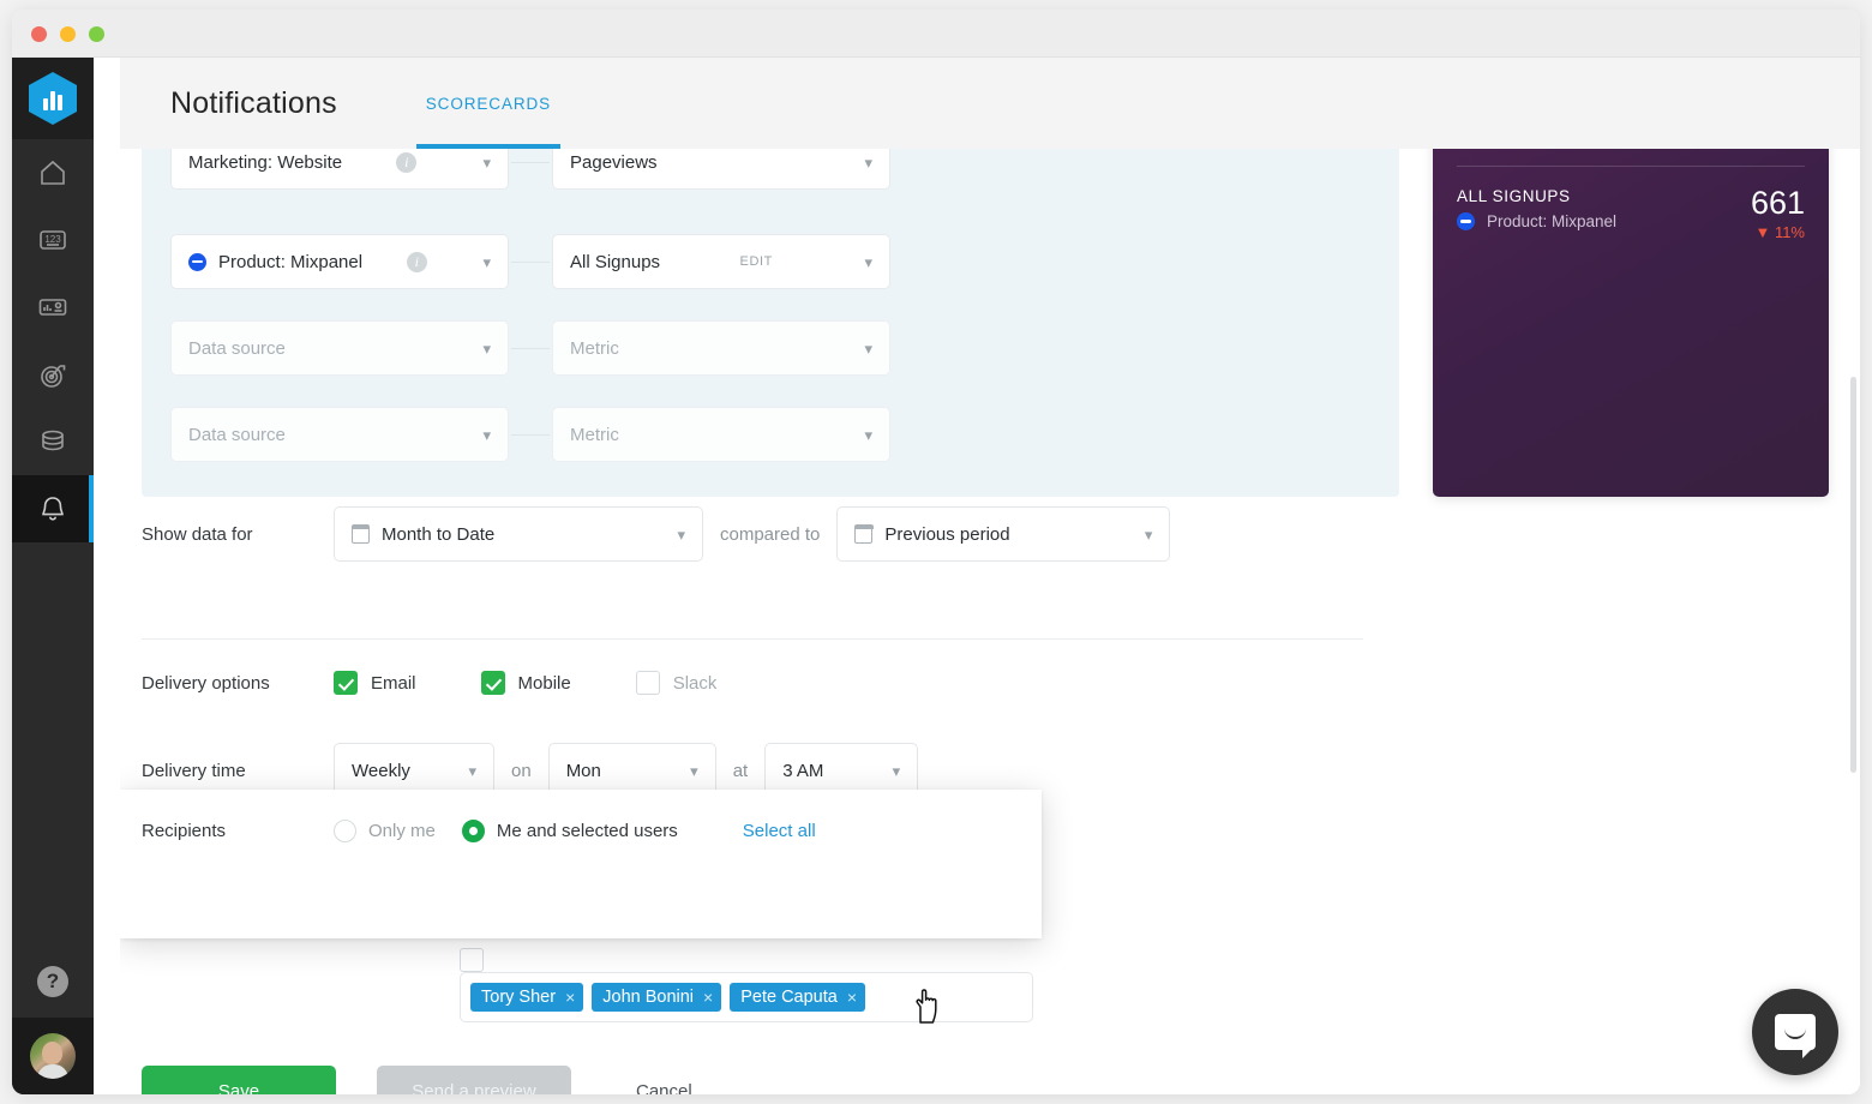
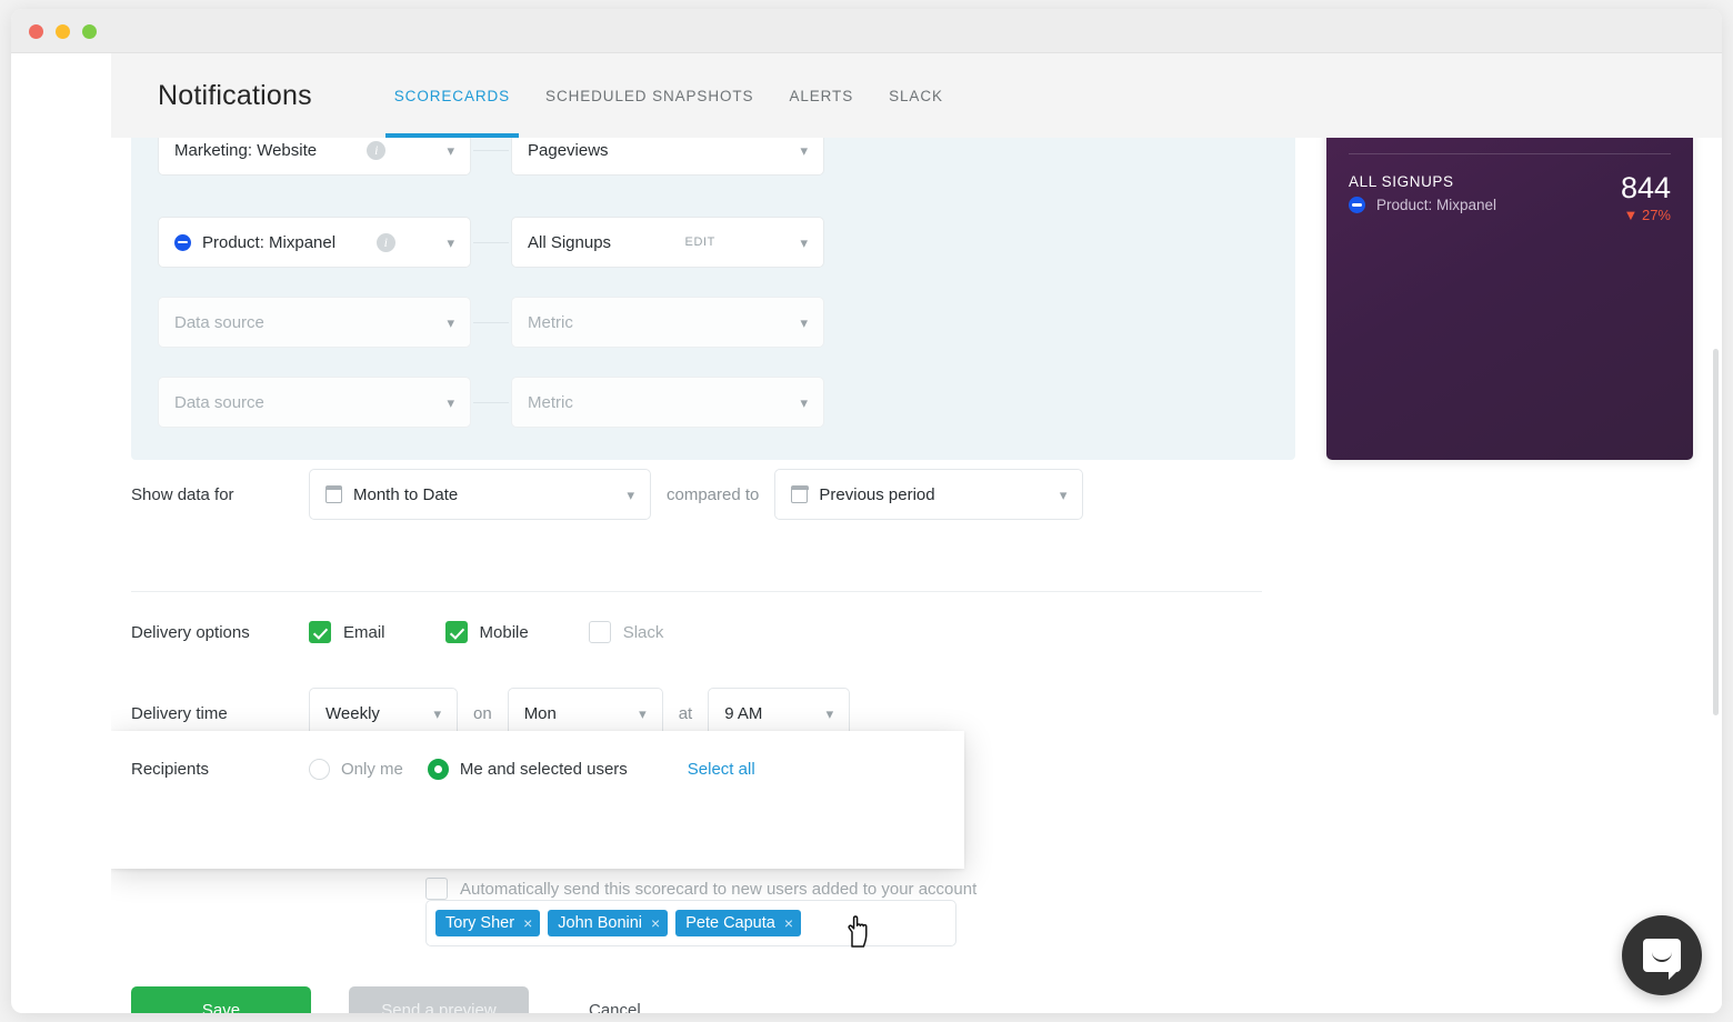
- 123
- ?
  Notifications
  SCORECARDS
+ SCHEDULED SNAPSHOTS
+ ALERTS
+ SLACK
  Marketing: Website
  i
  ▾
  Pageviews
  ▾
  Product: Mixpanel
  i
  ▾
  All Signups
  EDIT
  ▾
  Data source
  ▾
  Metric
  ▾
  Data source
  ▾
  Metric
  ▾
  ALL SIGNUPS
  Product: Mixpanel
- 661
+ 844
- ▼ 11%
+ ▼ 27%
  Show data for
  Month to Date
  ▾
  compared to
  Previous period
  ▾
  Delivery options
  Email
  Mobile
  Slack
  Delivery time
  Weekly
  ▾
  on
  Mon
  ▾
  at
- 3 AM
+ 9 AM
  ▾
  Recipients
  Only me
  Me and selected users
  Select all
  Tory Sher
  ×
  John Bonini
  ×
  Pete Caputa
  ×
+ Automatically send this scorecard to new users added to your account
  Save
  Send a preview
  Cancel
